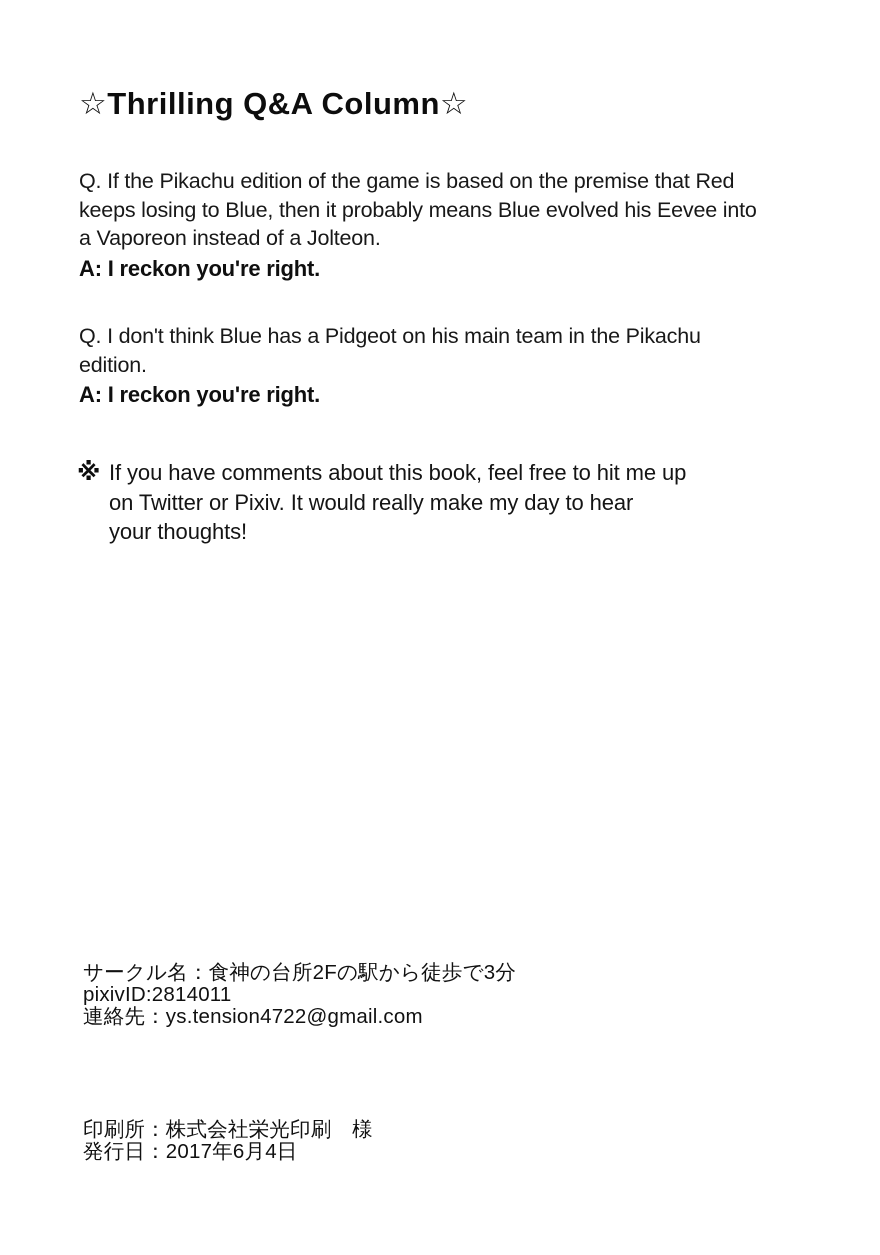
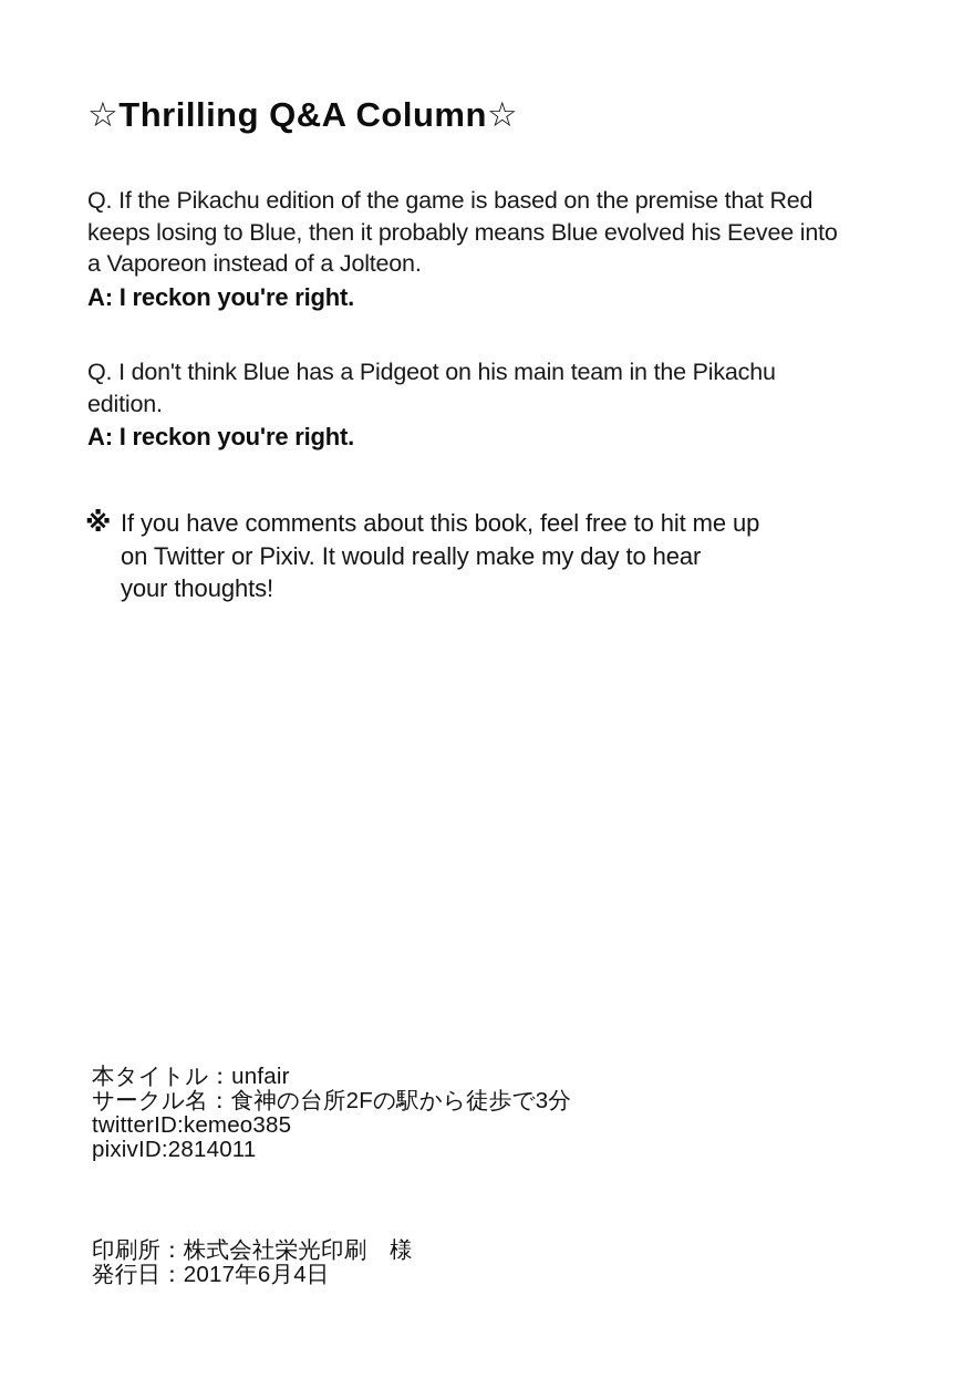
  ☆Thrilling Q&A Column☆
  Q. If the Pikachu edition of the game is based on the premise that Red
  keeps losing to Blue, then it probably means Blue evolved his Eevee into
  a Vaporeon instead of a Jolteon.
  A: I reckon you're right.
  Q. I don't think Blue has a Pidgeot on his main team in the Pikachu
  edition.
  A: I reckon you're right.
  ※
  If you have comments about this book, feel free to hit me up
  on Twitter or Pixiv. It would really make my day to hear
  your thoughts!
+ 本タイトル：unfair
  サークル名：食神の台所2Fの駅から徒歩で3分
+ twitterID:kemeo385
  pixivID:2814011
- 連絡先：ys.tension4722@gmail.com
  印刷所：株式会社栄光印刷 様
  発行日：2017年6月4日
